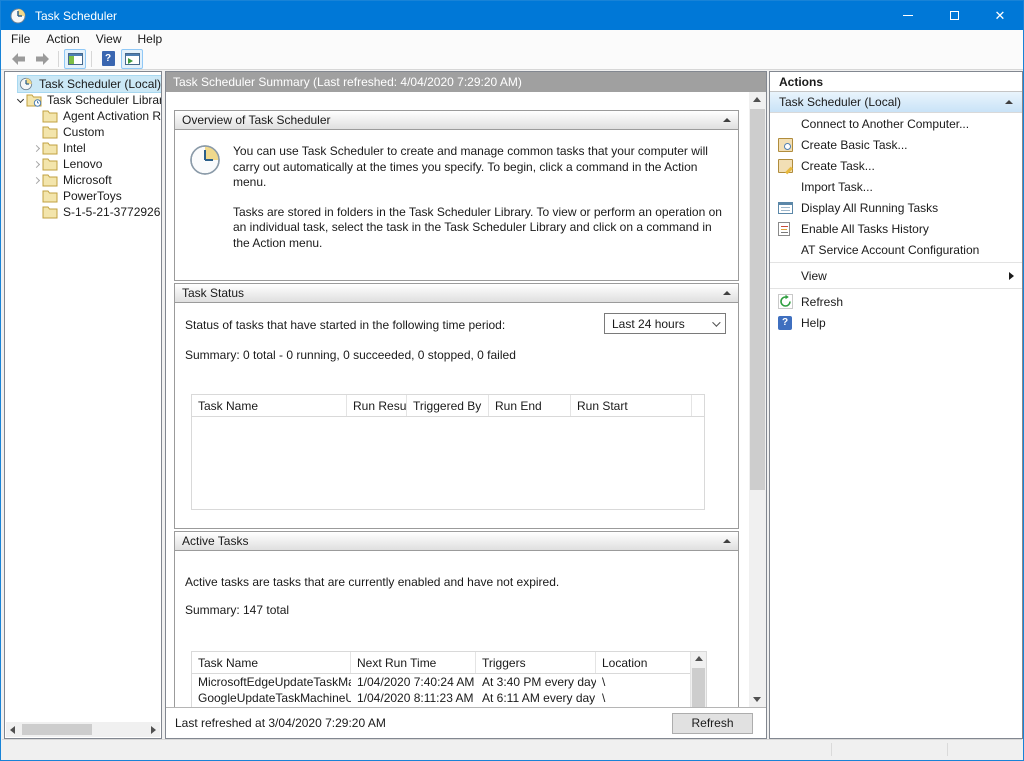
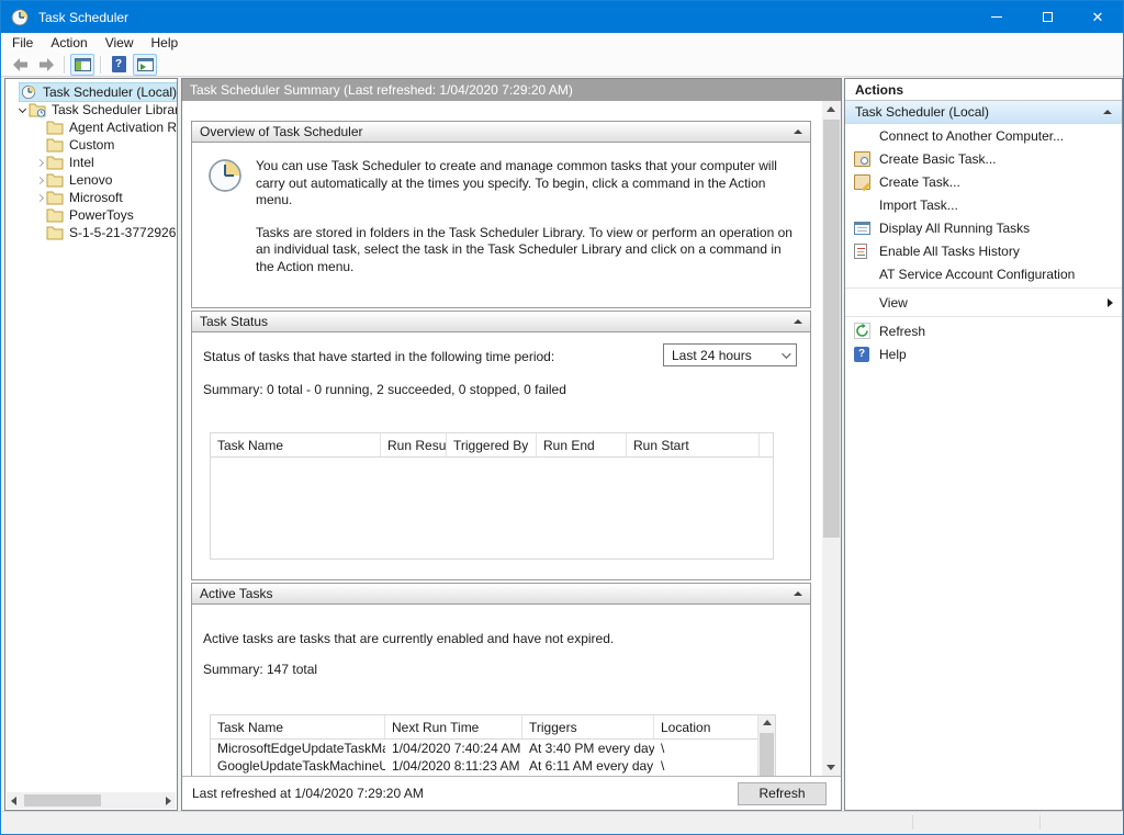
  Task Scheduler
  ✕
  File
  Action
  View
  Help
  ?
  Task Scheduler (Local)
  Task Scheduler Libra
  Agent Activation R
  Custom
  Intel
  Lenovo
  Microsoft
  PowerToys
  S-1-5-21-3772926
- Task Scheduler Summary (Last refreshed: 4/04/2020 7:29:20 AM)
+ Task Scheduler Summary (Last refreshed: 1/04/2020 7:29:20 AM)
  Overview of Task Scheduler
  You can use Task Scheduler to create and manage common tasks that your computer will carry out automatically at the times you specify. To begin, click a command in the Action menu.
  Tasks are stored in folders in the Task Scheduler Library. To view or perform an operation on an individual task, select the task in the Task Scheduler Library and click on a command in the Action menu.
  Task Status
  Last 24 hours
  Status of tasks that have started in the following time period:
- Summary: 0 total - 0 running, 0 succeeded, 0 stopped, 0 failed
+ Summary: 0 total - 0 running, 2 succeeded, 0 stopped, 0 failed
  Task Name
  Run Resu
  Triggered By
  Run End
  Run Start
  Active Tasks
  Active tasks are tasks that are currently enabled and have not expired.
  Summary: 147 total
  Task Name
  Next Run Time
  Triggers
  Location
  MicrosoftEdgeUpdateTaskM
  1/04/2020 7:40:24 AM
  At 3:40 PM every day
  \
  GoogleUpdateTaskMachineU
  1/04/2020 8:11:23 AM
  At 6:11 AM every day
  \
- Last refreshed at 3/04/2020 7:29:20 AM
+ Last refreshed at 1/04/2020 7:29:20 AM
  Refresh
  Actions
  Task Scheduler (Local)
  Connect to Another Computer...
  Create Basic Task...
  Create Task...
  Import Task...
  Display All Running Tasks
  Enable All Tasks History
  AT Service Account Configuration
  View
  Refresh
  ?
  Help
